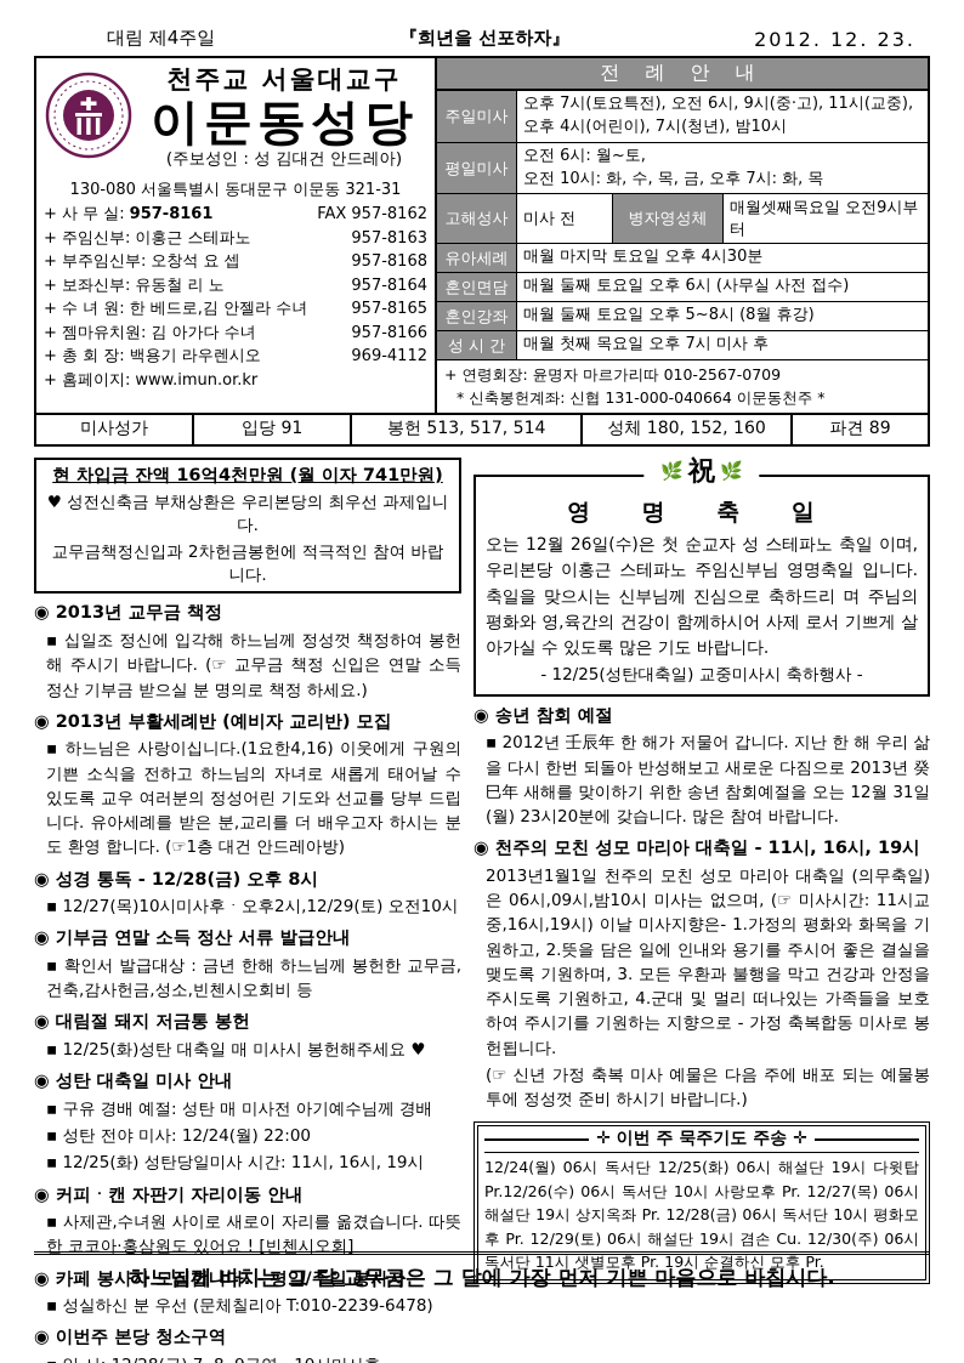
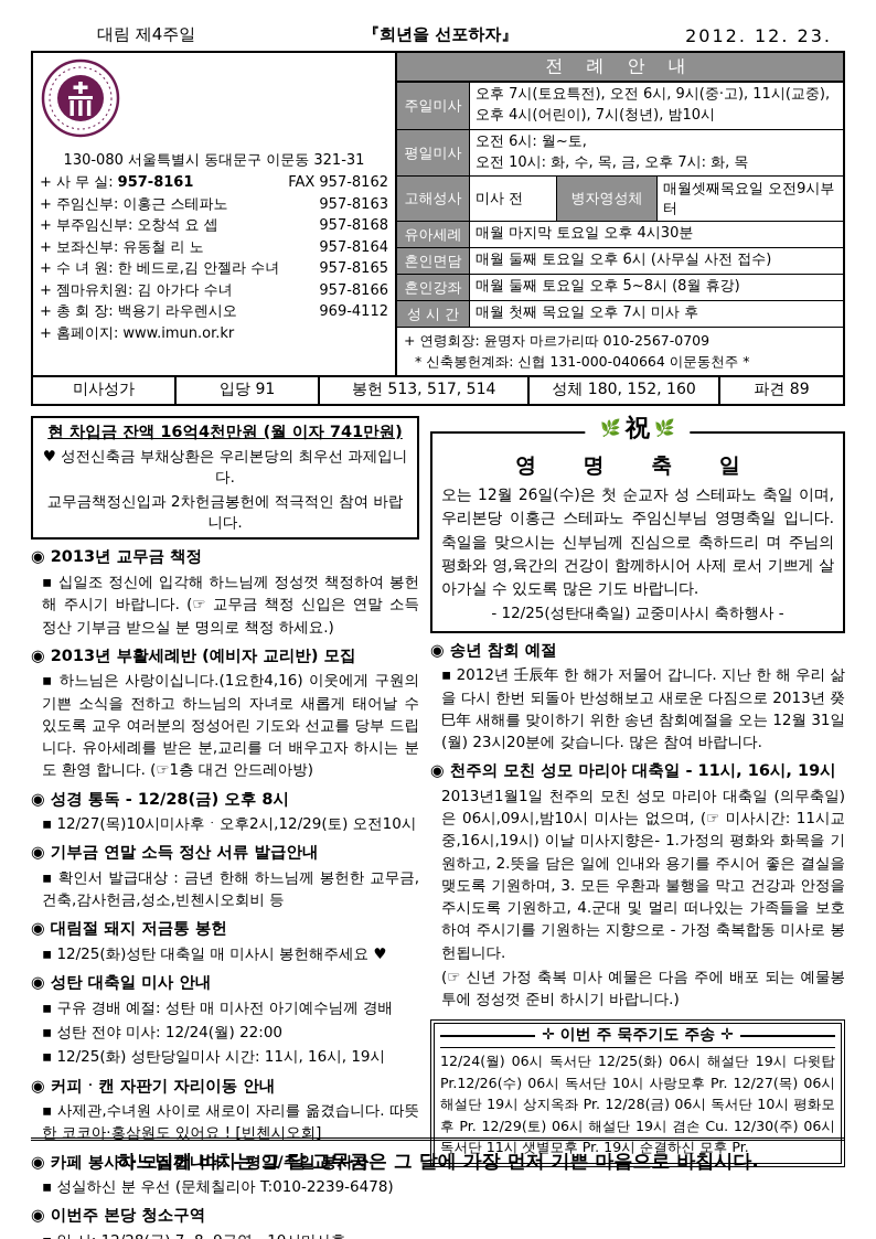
  대림 제4주일
  『희년을 선포하자』
  2012. 12. 23.
- 천주교 서울대교구
- 이문동성당
- (주보성인 : 성 김대건 안드레아)
  130-080 서울특별시 동대문구 이문동 321-31
  + 사 무 실:
  957-8161
  FAX 957-8162
  + 주임신부:
  이홍근 스테파노
  957-8163
  + 부주임신부:
  오창석 요 셉
  957-8168
  + 보좌신부:
  유동철 리 노
  957-8164
  + 수 녀 원:
  한 베드로,김 안젤라 수녀
  957-8165
  + 젬마유치원:
  김 아가다 수녀
  957-8166
  + 총 회 장:
  백용기 라우렌시오
  969-4112
  + 홈페이지:
  www.imun.or.kr
  전 례 안 내
  주일미사
  오후 7시(토요특전), 오전 6시, 9시(중·고), 11시(교중), 오후 4시(어린이), 7시(청년), 밤10시
  평일미사
  오전 6시: 월~토,
  오전 10시: 화, 수, 목, 금, 오후 7시: 화, 목
  고해성사
  미사 전
  병자영성체
  매월셋째목요일 오전9시부터
  유아세례
  매월 마지막 토요일 오후 4시30분
  혼인면담
  매월 둘째 토요일 오후 6시 (사무실 사전 접수)
  혼인강좌
  매월 둘째 토요일 오후 5~8시 (8월 휴강)
  성 시 간
  매월 첫째 목요일 오후 7시 미사 후
  + 연령회장: 윤명자 마르가리따 010-2567-0709
  * 신축봉헌계좌: 신협 131-000-040664 이문동천주 *
  미사성가
  입당 91
  봉헌 513, 517, 514
  성체 180, 152, 160
  파견 89
  현 차입금 잔액 16억4천만원 (월 이자 741만원)
  ♥ 성전신축금 부채상환은 우리본당의 최우선 과제입니다.
  교무금책정신입과 2차헌금봉헌에 적극적인 참여 바랍니다.
  ◉ 2013년 교무금 책정
  ▪ 십일조 정신에 입각해 하느님께 정성껏 책정하여 봉헌 해 주시기 바랍니다. (☞ 교무금 책정 신입은 연말 소득 정산 기부금 받으실 분 명의로 책정 하세요.)
  ◉ 2013년 부활세례반 (예비자 교리반) 모집
  ▪ 하느님은 사랑이십니다.(1요한4,16) 이웃에게 구원의 기쁜 소식을 전하고 하느님의 자녀로 새롭게 태어날 수 있도록 교우 여러분의 정성어린 기도와 선교를 당부 드립니다. 유아세례를 받은 분,교리를 더 배우고자 하시는 분도 환영 합니다. (☞1층 대건 안드레아방)
  ◉ 성경 통독 - 12/28(금) 오후 8시
  ▪ 12/27(목)10시미사후ㆍ오후2시,12/29(토) 오전10시
  ◉ 기부금 연말 소득 정산 서류 발급안내
  ▪ 확인서 발급대상 : 금년 한해 하느님께 봉헌한 교무금,건축,감사헌금,성소,빈첸시오회비 등
  ◉ 대림절 돼지 저금통 봉헌
  ▪ 12/25(화)성탄 대축일 매 미사시 봉헌해주세요 ♥
  ◉ 성탄 대축일 미사 안내
  ▪ 구유 경배 예절: 성탄 매 미사전 아기예수님께 경배
  ▪ 성탄 전야 미사: 12/24(월) 22:00
  ▪ 12/25(화) 성탄당일미사 시간: 11시, 16시, 19시
  ◉ 커피ㆍ캔 자판기 자리이동 안내
  ▪ 사제관,수녀원 사이로 새로이 자리를 옮겼습니다. 따뜻한 코코아·홍삼원도 있어요 ! [빈첸시오회]
  ◉ 카페 봉사자 모집합니다. - 평일/주일 봉사자
  ▪ 성실하신 분 우선 (문체칠리아 T:010-2239-6478)
  ◉ 이번주 본당 청소구역
  🌿
  祝
  🌿
  영 명 축 일
  오는 12월 26일(수)은 첫 순교자 성 스테파노 축일 이며, 우리본당 이홍근 스테파노 주임신부님 영명축일 입니다. 축일을 맞으시는 신부님께 진심으로 축하드리 며 주님의 평화와 영,육간의 건강이 함께하시어 사제 로서 기쁘게 살아가실 수 있도록 많은 기도 바랍니다.
  - 12/25(성탄대축일) 교중미사시 축하행사 -
  ◉ 송년 참회 예절
  ▪ 2012년 壬辰年 한 해가 저물어 갑니다. 지난 한 해 우리 삶을 다시 한번 되돌아 반성해보고 새로운 다짐으로 2013년 癸巳年 새해를 맞이하기 위한 송년 참회예절을 오는 12월 31일(월) 23시20분에 갖습니다. 많은 참여 바랍니다.
  ◉ 천주의 모친 성모 마리아 대축일 - 11시, 16시, 19시
  2013년1월1일 천주의 모친 성모 마리아 대축일 (의무축일)은 06시,09시,밤10시 미사는 없으며, (☞ 미사시간: 11시교중,16시,19시) 이날 미사지향은- 1.가정의 평화와 화목을 기원하고, 2.뜻을 담은 일에 인내와 용기를 주시어 좋은 결실을 맺도록 기원하며, 3. 모든 우환과 불행을 막고 건강과 안정을 주시도록 기원하고, 4.군대 및 멀리 떠나있는 가족들을 보호하여 주시기를 기원하는 지향으로 - 가정 축복합동 미사로 봉헌됩니다.
  (☞ 신년 가정 축복 미사 예물은 다음 주에 배포 되는 예물봉투에 정성껏 준비 하시기 바랍니다.)
  ✛ 이번 주 묵주기도 주송 ✛
  12/24(월) 06시 독서단 12/25(화) 06시 해설단 19시 다윗탑 Pr.12/26(수) 06시 독서단 10시 사랑모후 Pr. 12/27(목) 06시 해설단 19시 상지옥좌 Pr. 12/28(금) 06시 독서단 10시 평화모후 Pr. 12/29(토) 06시 해설단 19시 겸손 Cu. 12/30(주) 06시독서단 11시 샛별모후 Pr. 19시 순결하신 모후 Pr.
  하느님께 바치는 그 달 교무금은 그 달에 가장 먼저 기쁜 마음으로 바칩시다.
